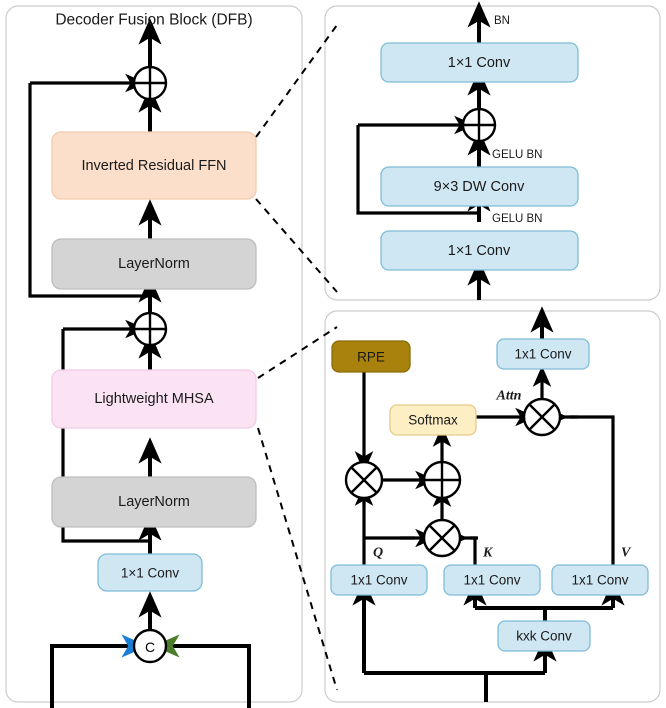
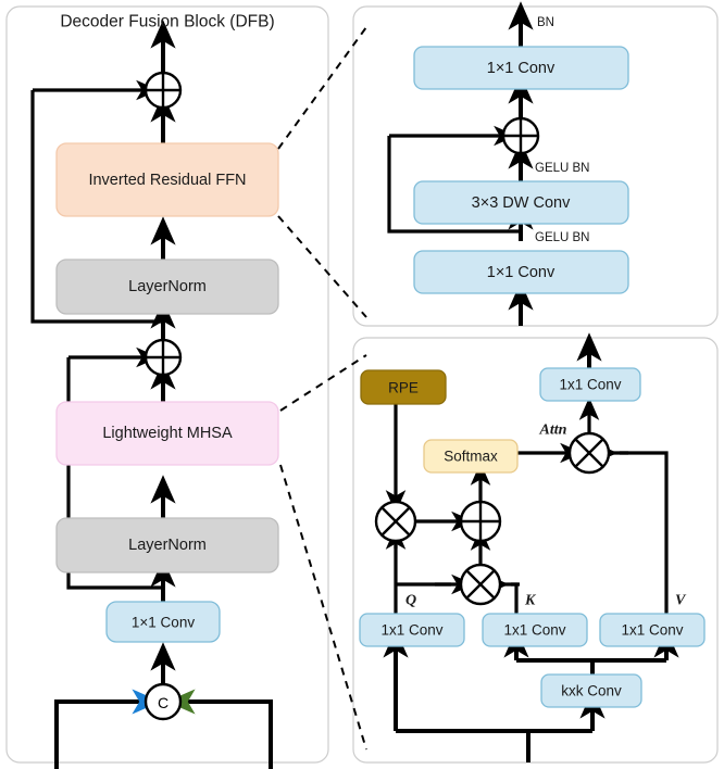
  Inverted Residual FFN
  LayerNorm
  Lightweight MHSA
  LayerNorm
  1×1 Conv
  C
  Decoder Fusion Block (DFB)
  1×1 Conv
- 9×3 DW Conv
+ 3×3 DW Conv
  1×1 Conv
  BN
  GELU BN
  GELU BN
  RPE
  Softmax
  1x1 Conv
  1x1 Conv
  1x1 Conv
  1x1 Conv
  kxk Conv
  Q
  K
  V
  Attn
